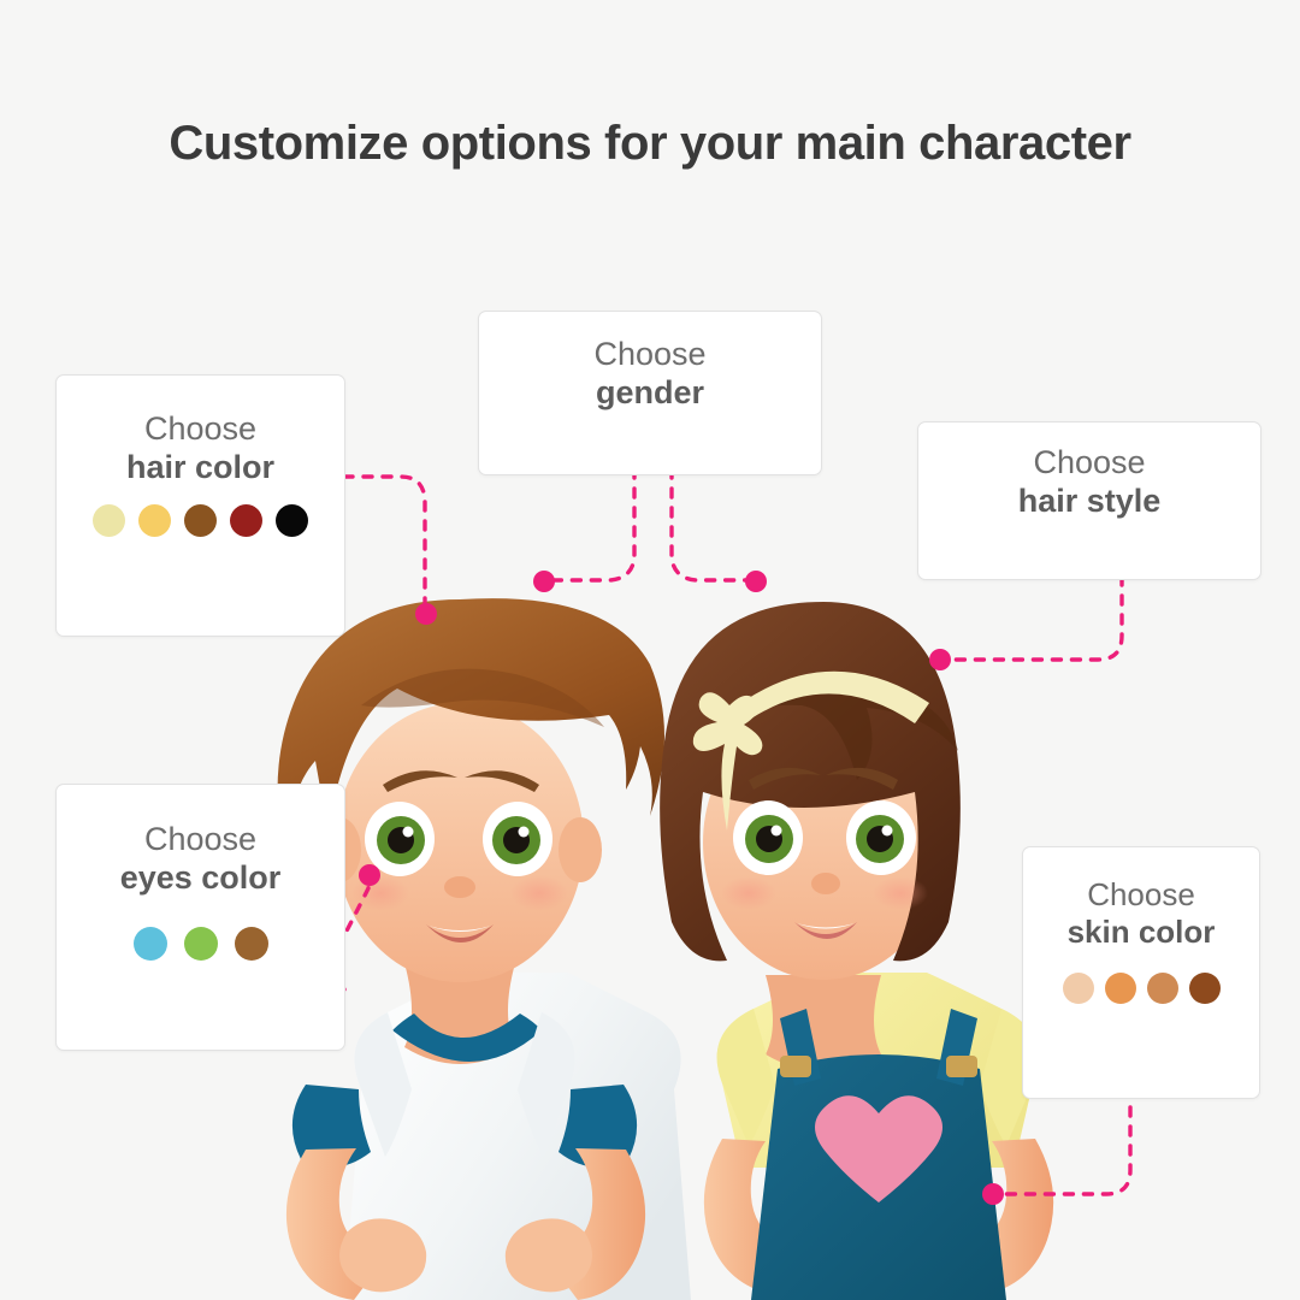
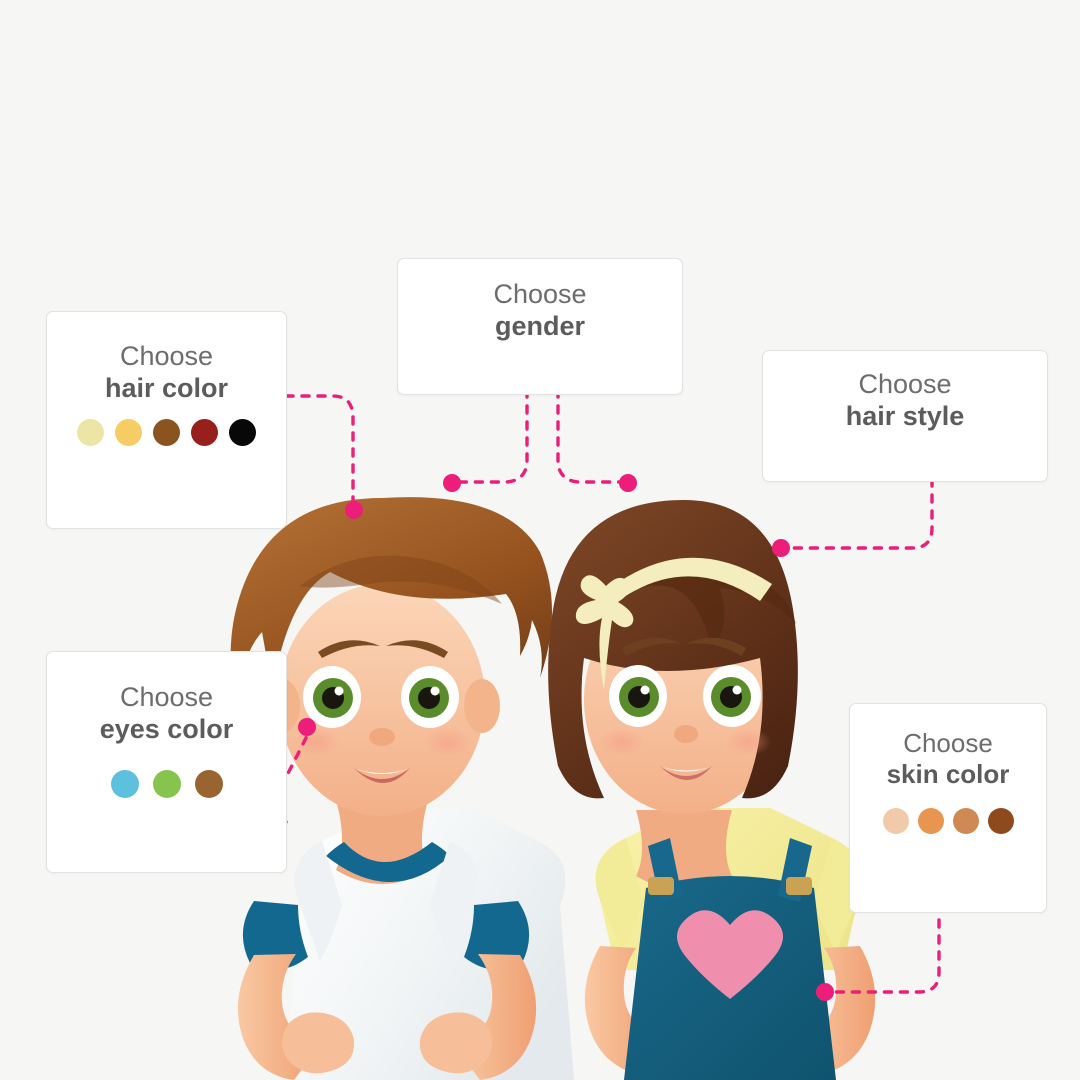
- Customize options for your main character
  Choose
  hair color
  Choose
  gender
  Choose
  hair style
  Choose
  eyes color
  Choose
  skin color
